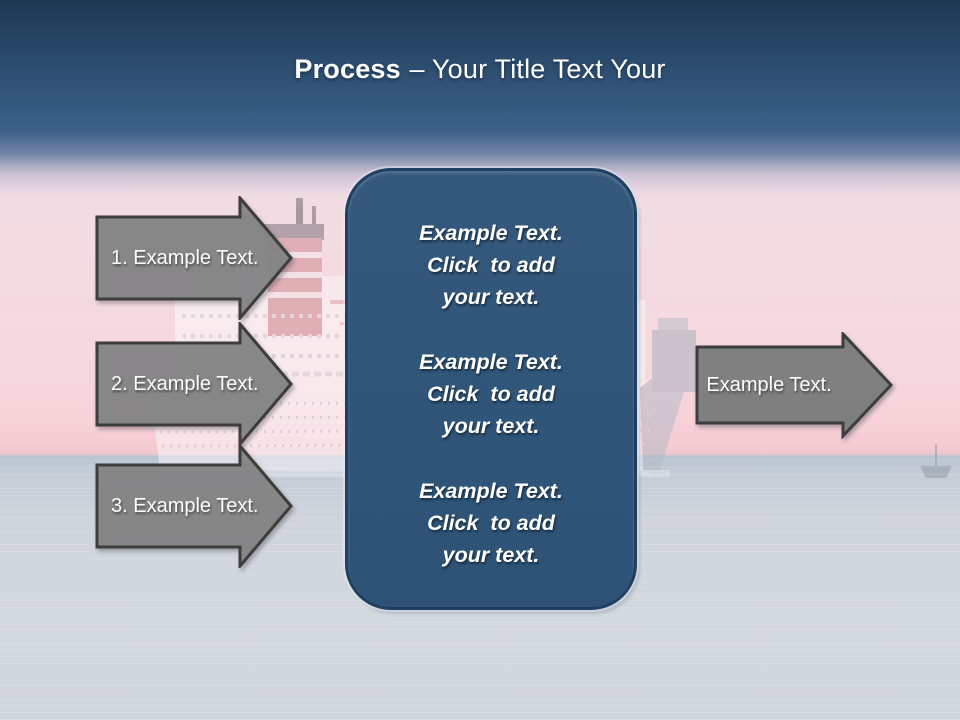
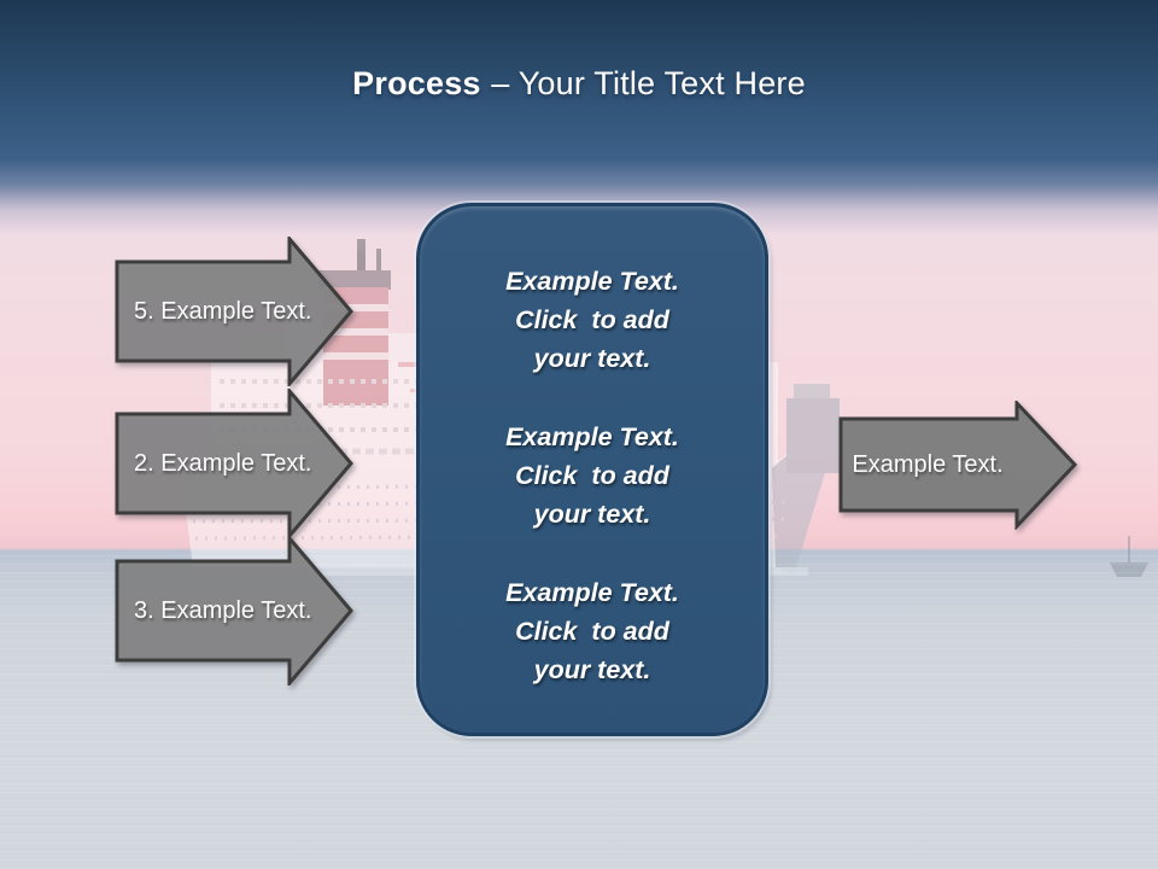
- Process – Your Title Text Your
+ Process – Your Title Text Here
- 1. Example Text.
+ 5. Example Text.
  2. Example Text.
  3. Example Text.
  Example Text.
  Click to add
  your text.
  Example Text.
  Click to add
  your text.
  Example Text.
  Click to add
  your text.
  Example Text.
